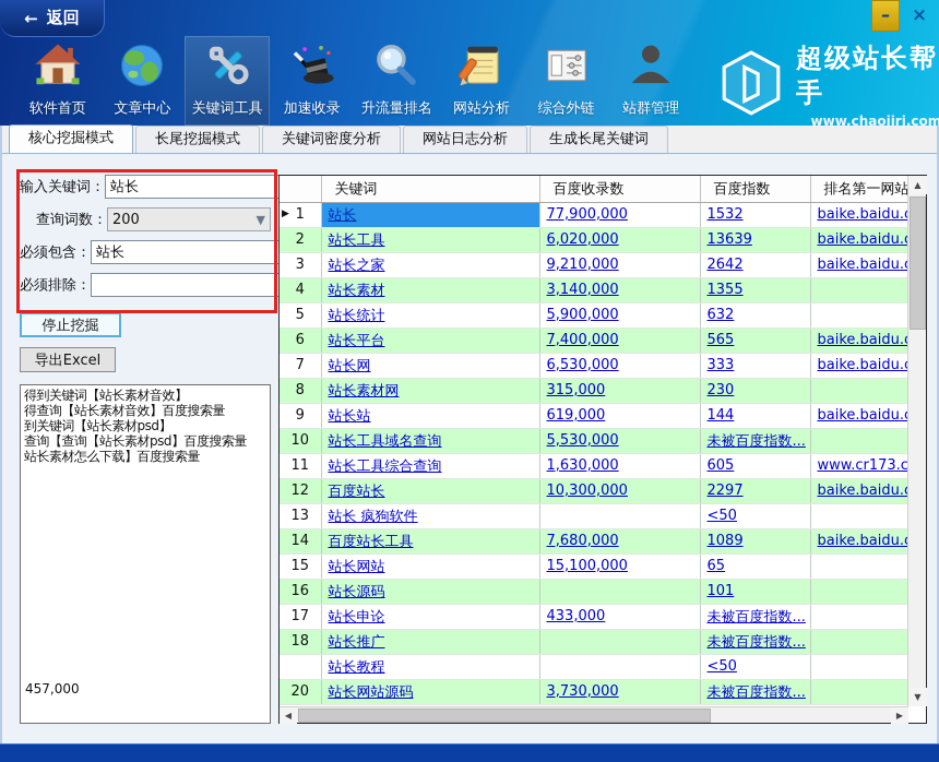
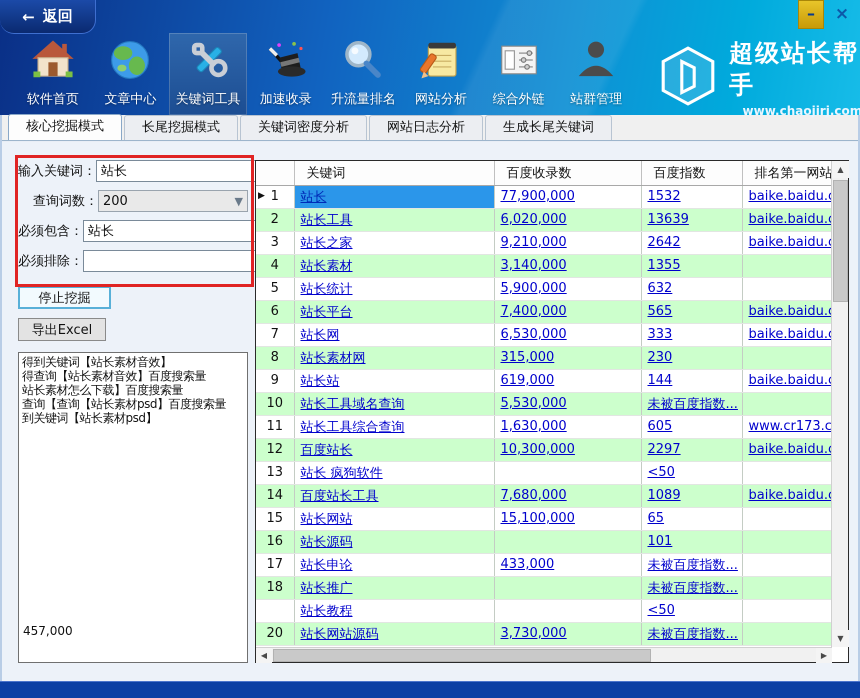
  ←
  返回
  –
  ×
  软件首页
  文章中心
  关键词工具
  加速收录
  升流量排名
  网站分析
  综合外链
  站群管理
  超级站长帮手
  www.chaojirj.com
  核心挖掘模式
  长尾挖掘模式
  关键词密度分析
  网站日志分析
  生成长尾关键词
  输入关键词：
  站长
  查询词数：
  200
  ▼
  必须包含：
  站长
  必须排除：
  停止挖掘
  导出Excel
  得到关键词【站长素材音效】
  得查询【站长素材音效】百度搜索量
- 到关键词【站长素材psd】
+ 站长素材怎么下载】百度搜索量
  查询【查询【站长素材psd】百度搜索量
- 站长素材怎么下载】百度搜索量
+ 到关键词【站长素材psd】
  457,000
  	关键词	百度收录数	百度指数	排名第一网站
  ▶ 1	站长	77,900,000	1532	baike.baidu.
  2	站长工具	6,020,000	13639	baike.baidu.
  3	站长之家	9,210,000	2642	baike.baidu.
  4	站长素材	3,140,000	1355
  5	站长统计	5,900,000	632
  6	站长平台	7,400,000	565	baike.baidu.
  7	站长网	6,530,000	333	baike.baidu.
  8	站长素材网	315,000	230
  9	站长站	619,000	144	baike.baidu.
  10	站长工具域名查询	5,530,000	未被百度指数...
  11	站长工具综合查询	1,630,000	605	www.cr173.c
  12	百度站长	10,300,000	2297	baike.baidu.
  13	站长 疯狗软件		<50
  14	百度站长工具	7,680,000	1089	baike.baidu.
  15	站长网站	15,100,000	65
  16	站长源码		101
  17	站长申论	433,000	未被百度指数...
  18	站长推广		未被百度指数...
  	站长教程		<50
  20	站长网站源码	3,730,000	未被百度指数...
  ▲
  ▼
  ◀
  ▶
